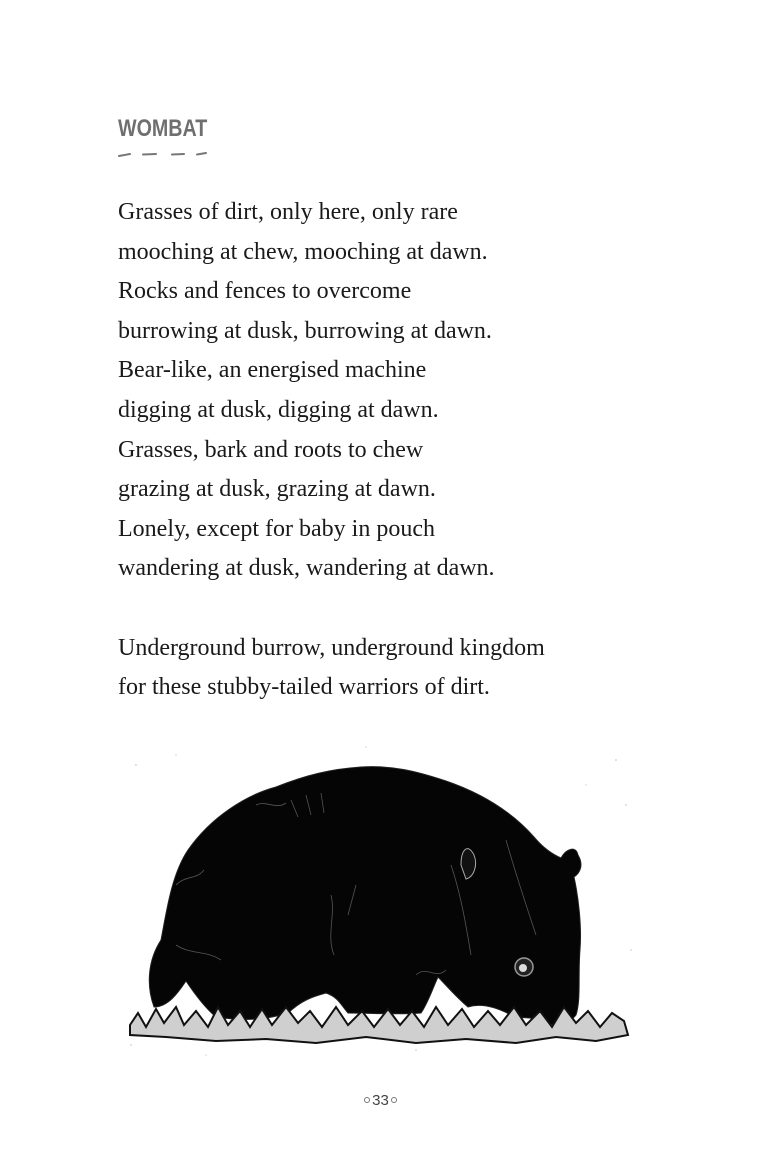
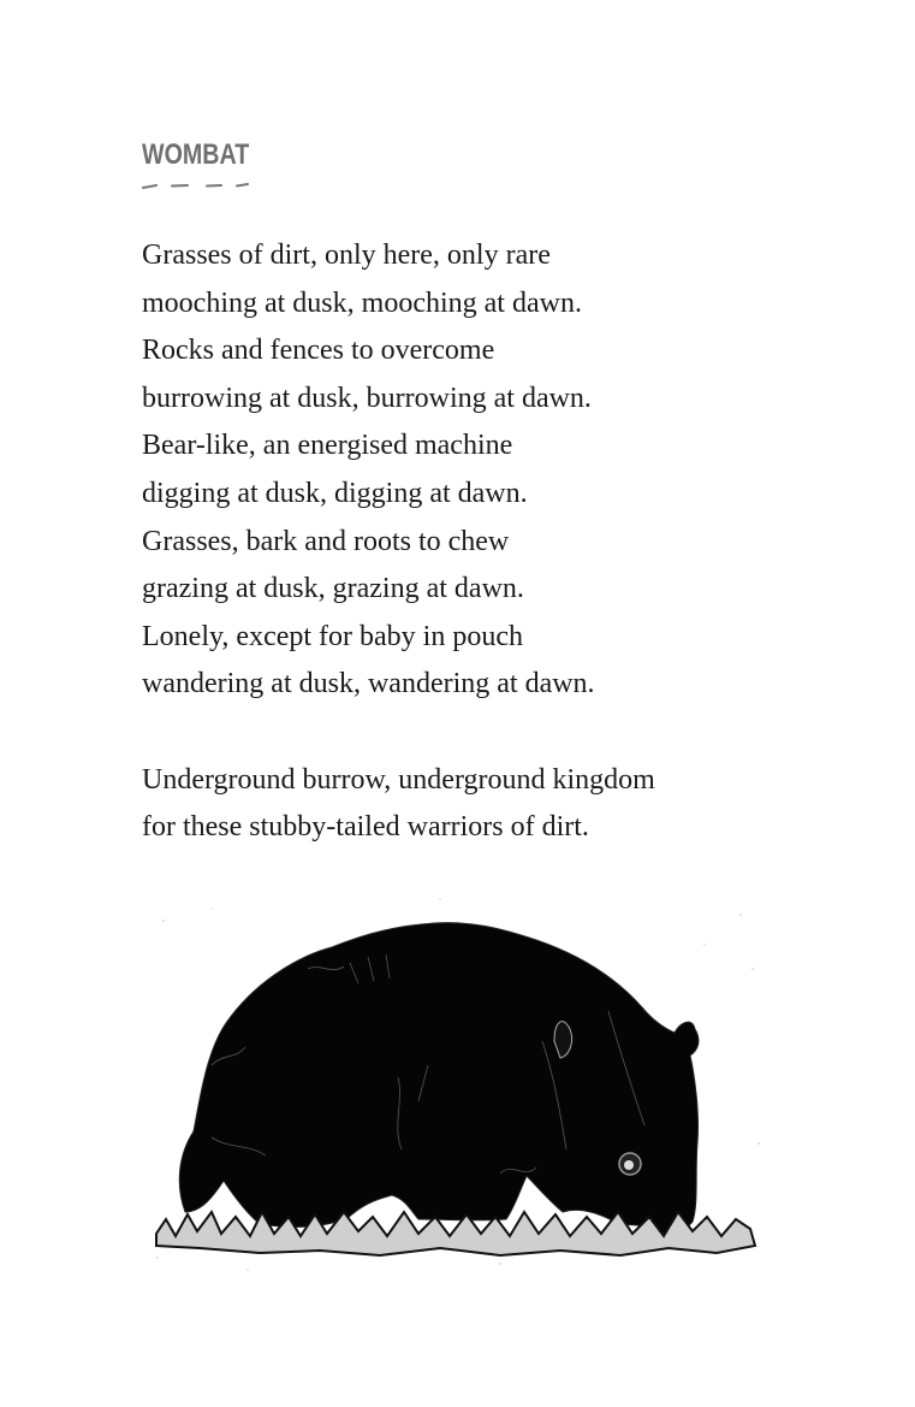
  WOMBAT
  Grasses of dirt, only here, only rare
- mooching at chew, mooching at dawn.
+ mooching at dusk, mooching at dawn.
  Rocks and fences to overcome
  burrowing at dusk, burrowing at dawn.
  Bear-like, an energised machine
  digging at dusk, digging at dawn.
  Grasses, bark and roots to chew
  grazing at dusk, grazing at dawn.
  Lonely, except for baby in pouch
  wandering at dusk, wandering at dawn.
  Underground burrow, underground kingdom
  for these stubby-tailed warriors of dirt.
- 33
